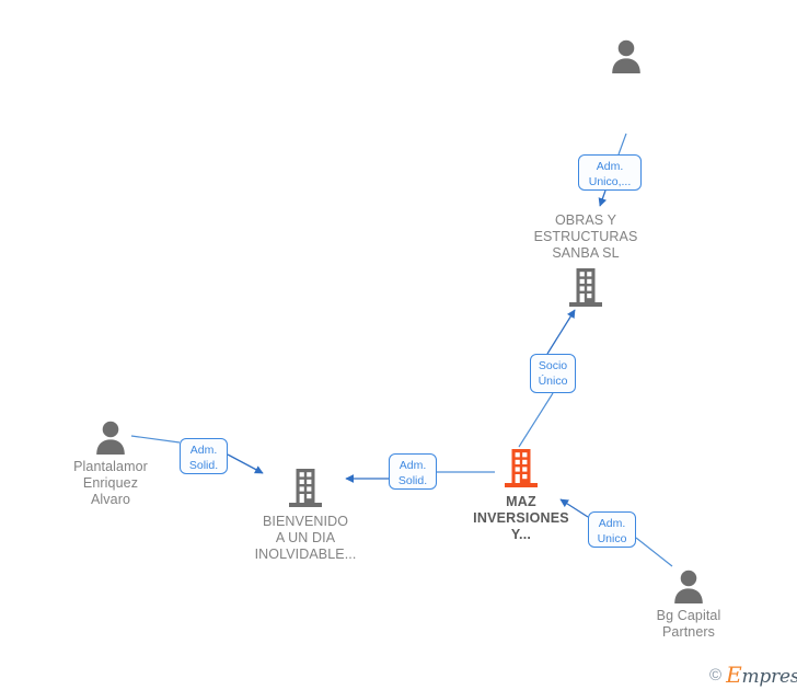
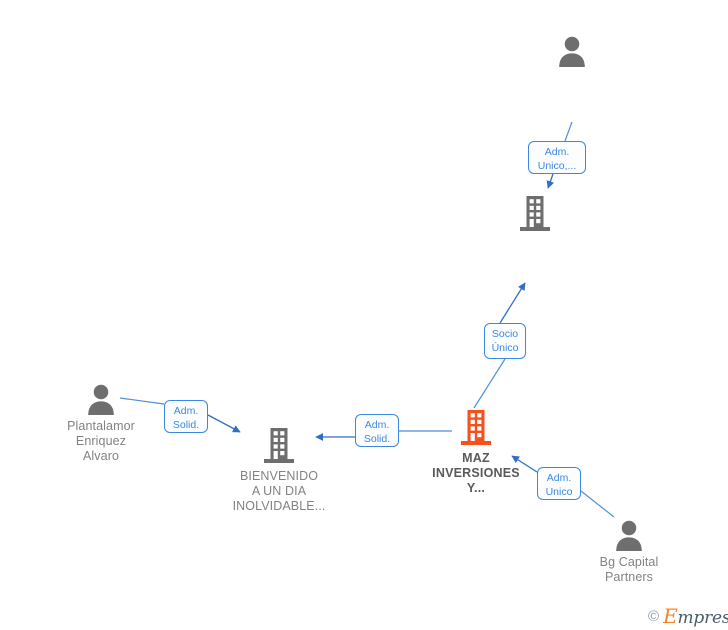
- OBRAS Y
- ESTRUCTURAS
- SANBA SL
  MAZ
  INVERSIONES
  Y...
  BIENVENIDO
  A UN DIA
  INOLVIDABLE...
  Plantalamor
  Enriquez
  Alvaro
  Bg Capital
  Partners
  Adm.
  Unico,...
  Socio
  Único
  Adm.
  Solid.
  Adm.
  Solid.
  Adm.
  Unico
  ©
  Empres
